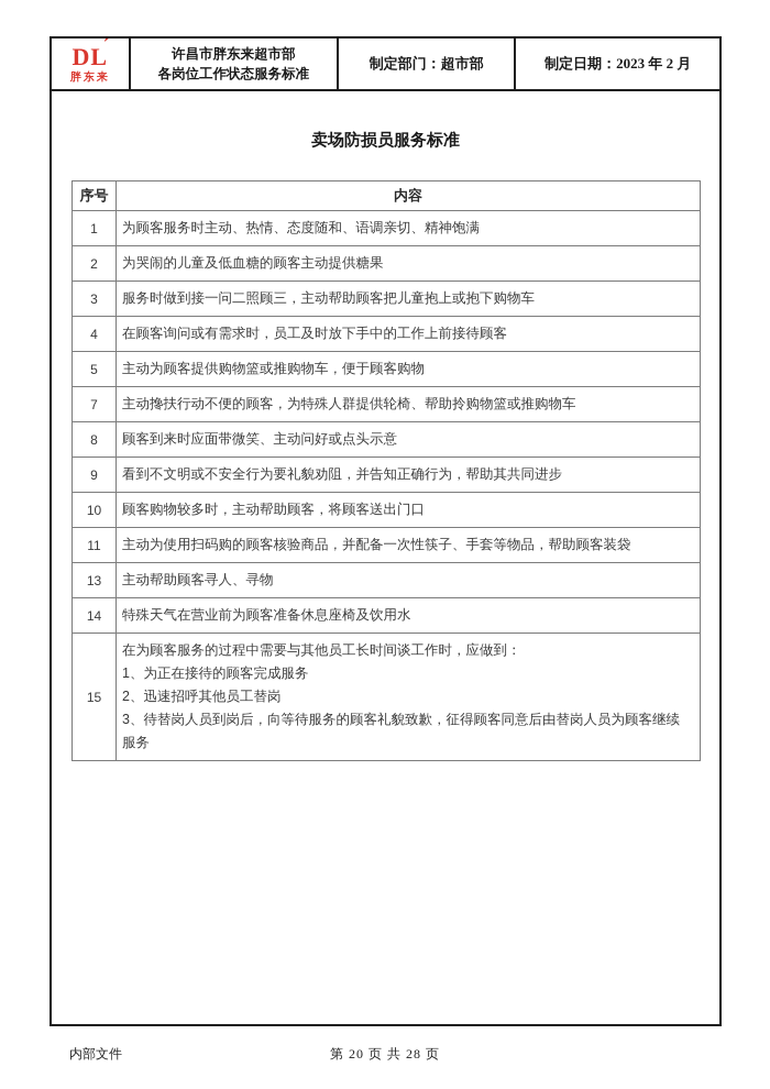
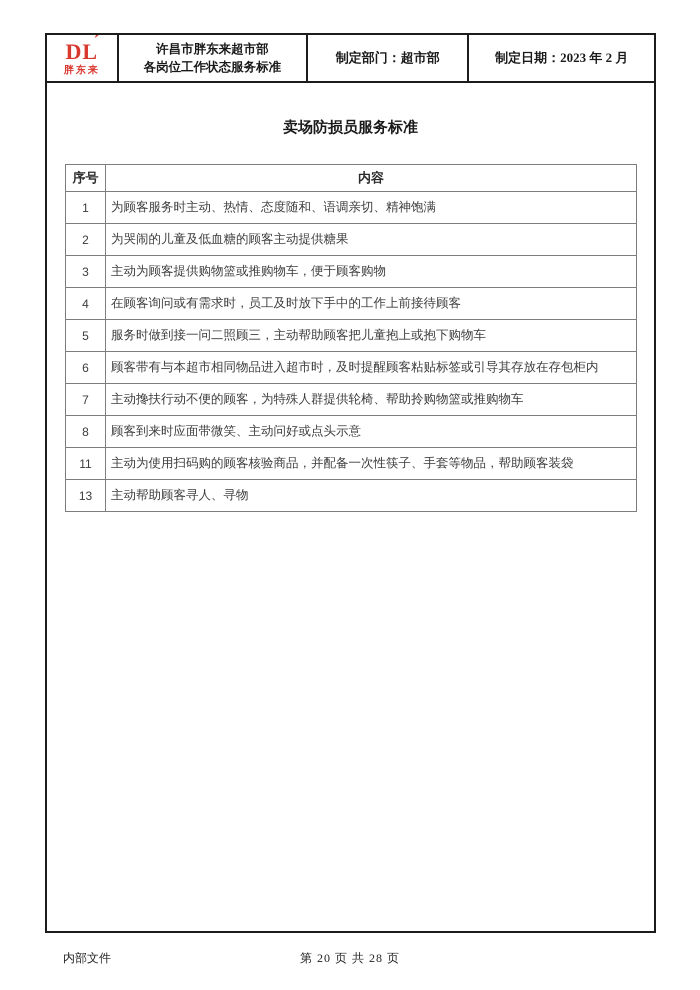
  DL
  ´
  胖东来
  许昌市胖东来超市部
  各岗位工作状态服务标准
  制定部门：超市部
  制定日期：2023 年 2 月
  卖场防损员服务标准
  序号	内容
  1	为顾客服务时主动、热情、态度随和、语调亲切、精神饱满
  2	为哭闹的儿童及低血糖的顾客主动提供糖果
- 3	服务时做到接一问二照顾三，主动帮助顾客把儿童抱上或抱下购物车
+ 3	主动为顾客提供购物篮或推购物车，便于顾客购物
  4	在顾客询问或有需求时，员工及时放下手中的工作上前接待顾客
- 5	主动为顾客提供购物篮或推购物车，便于顾客购物
+ 5	服务时做到接一问二照顾三，主动帮助顾客把儿童抱上或抱下购物车
+ 6	顾客带有与本超市相同物品进入超市时，及时提醒顾客粘贴标签或引导其存放在存包柜内
  7	主动搀扶行动不便的顾客，为特殊人群提供轮椅、帮助拎购物篮或推购物车
  8	顾客到来时应面带微笑、主动问好或点头示意
- 9	看到不文明或不安全行为要礼貌劝阻，并告知正确行为，帮助其共同进步
- 10	顾客购物较多时，主动帮助顾客，将顾客送出门口
  11	主动为使用扫码购的顾客核验商品，并配备一次性筷子、手套等物品，帮助顾客装袋
  13	主动帮助顾客寻人、寻物
- 14	特殊天气在营业前为顾客准备休息座椅及饮用水
- 15	在为顾客服务的过程中需要与其他员工长时间谈工作时，应做到：1、为正在接待的顾客完成服务2、迅速招呼其他员工替岗3、待替岗人员到岗后，向等待服务的顾客礼貌致歉，征得顾客同意后由替岗人员为顾客继续服务
  内部文件
  第 20 页 共 28 页
